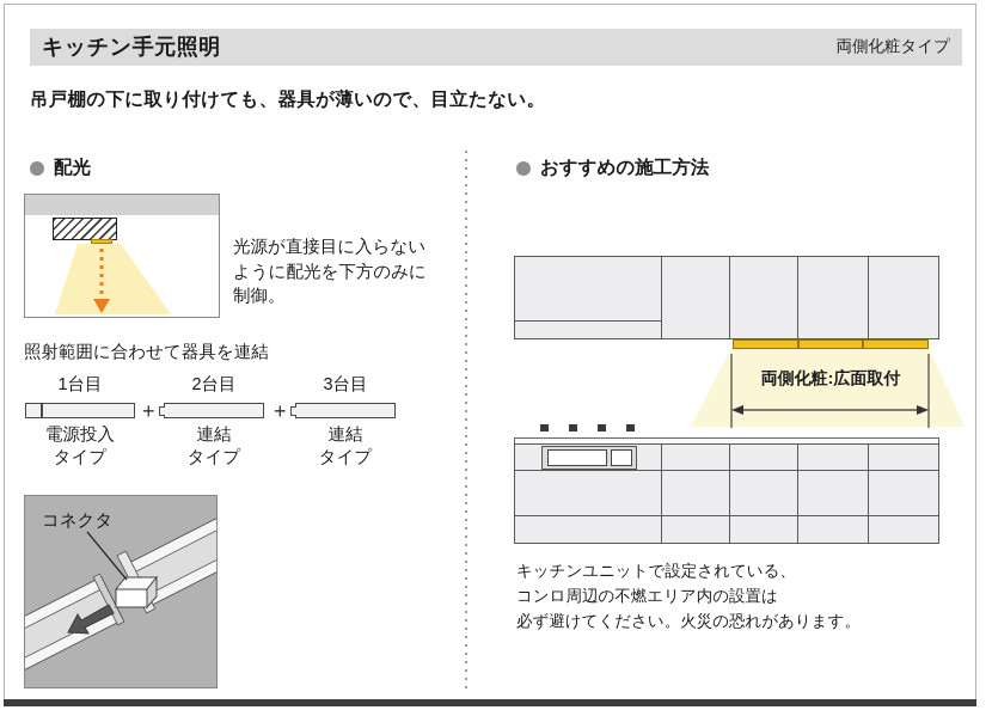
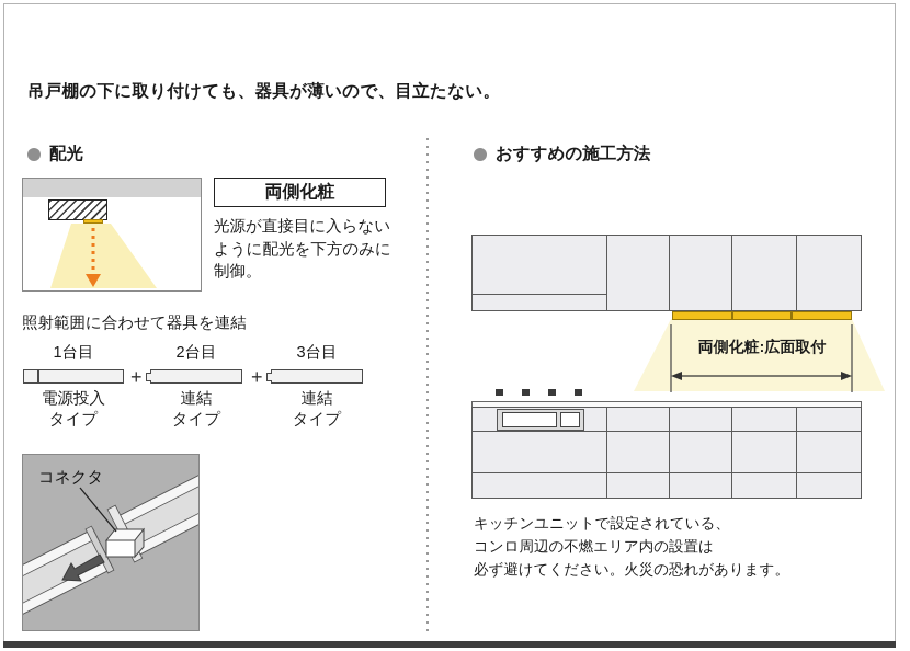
- キッチン手元照明
- 両側化粧タイプ
  吊戸棚の下に取り付けても、器具が薄いので、目立たない。
  配光
+ 両側化粧
  光源が直接目に入らない
  ように配光を下方のみに
  制御。
  照射範囲に合わせて器具を連結
  1台目
  電源投入
  タイプ
  +
  2台目
  連結
  タイプ
  +
  3台目
  連結
  タイプ
  コネクタ
  おすすめの施工方法
  両側化粧:広面取付
  キッチンユニットで設定されている、
  コンロ周辺の不燃エリア内の設置は
  必ず避けてください。火災の恐れがあります。
